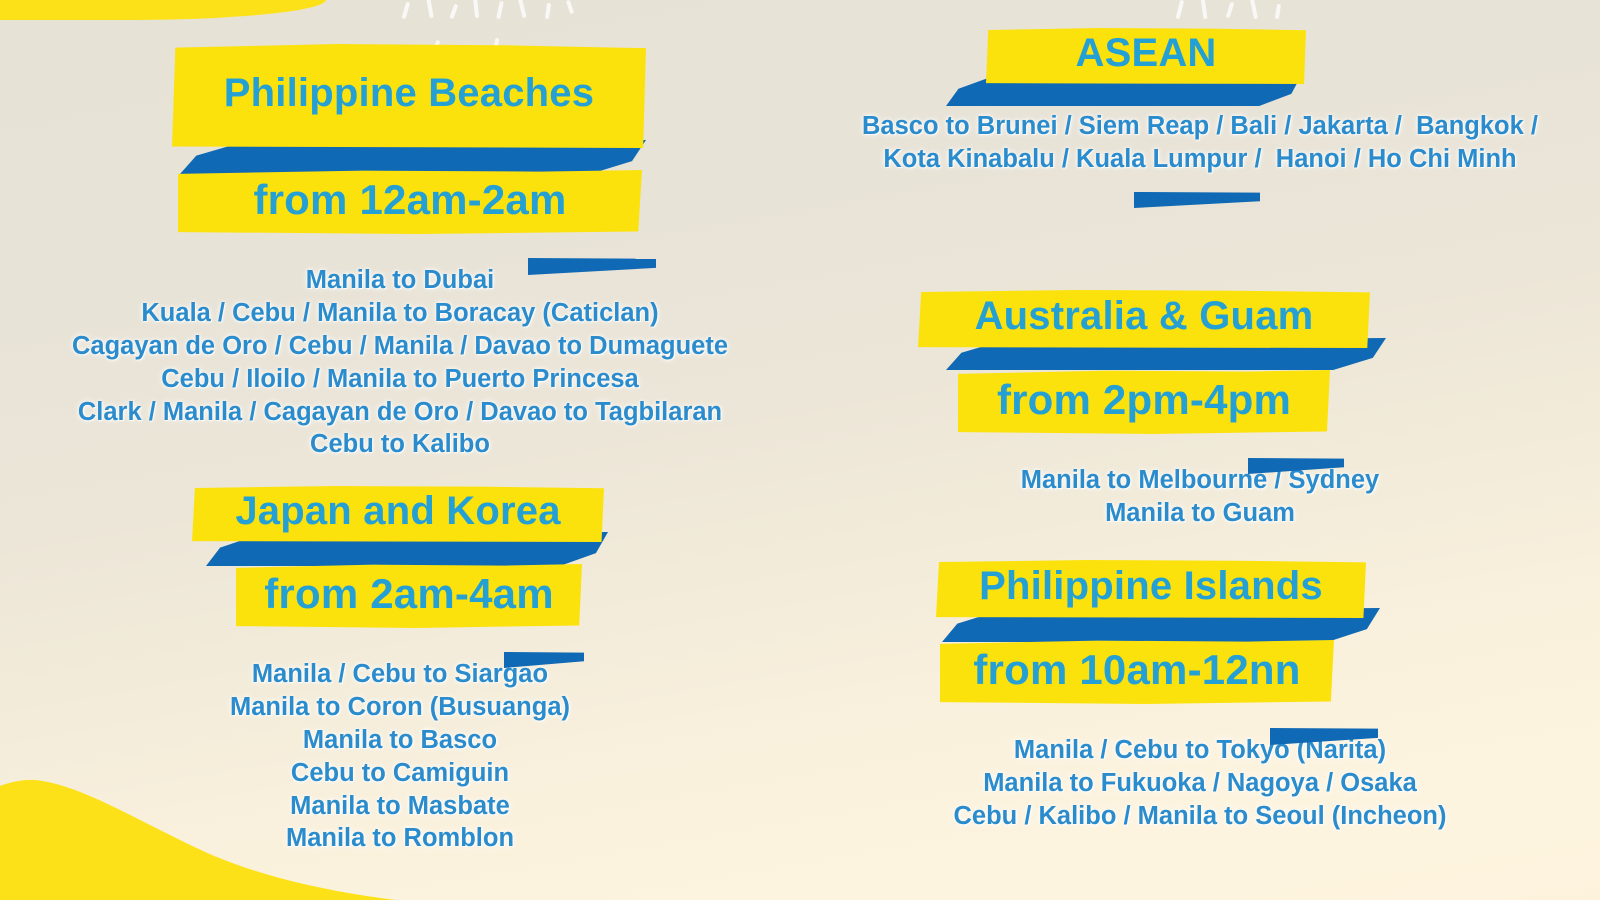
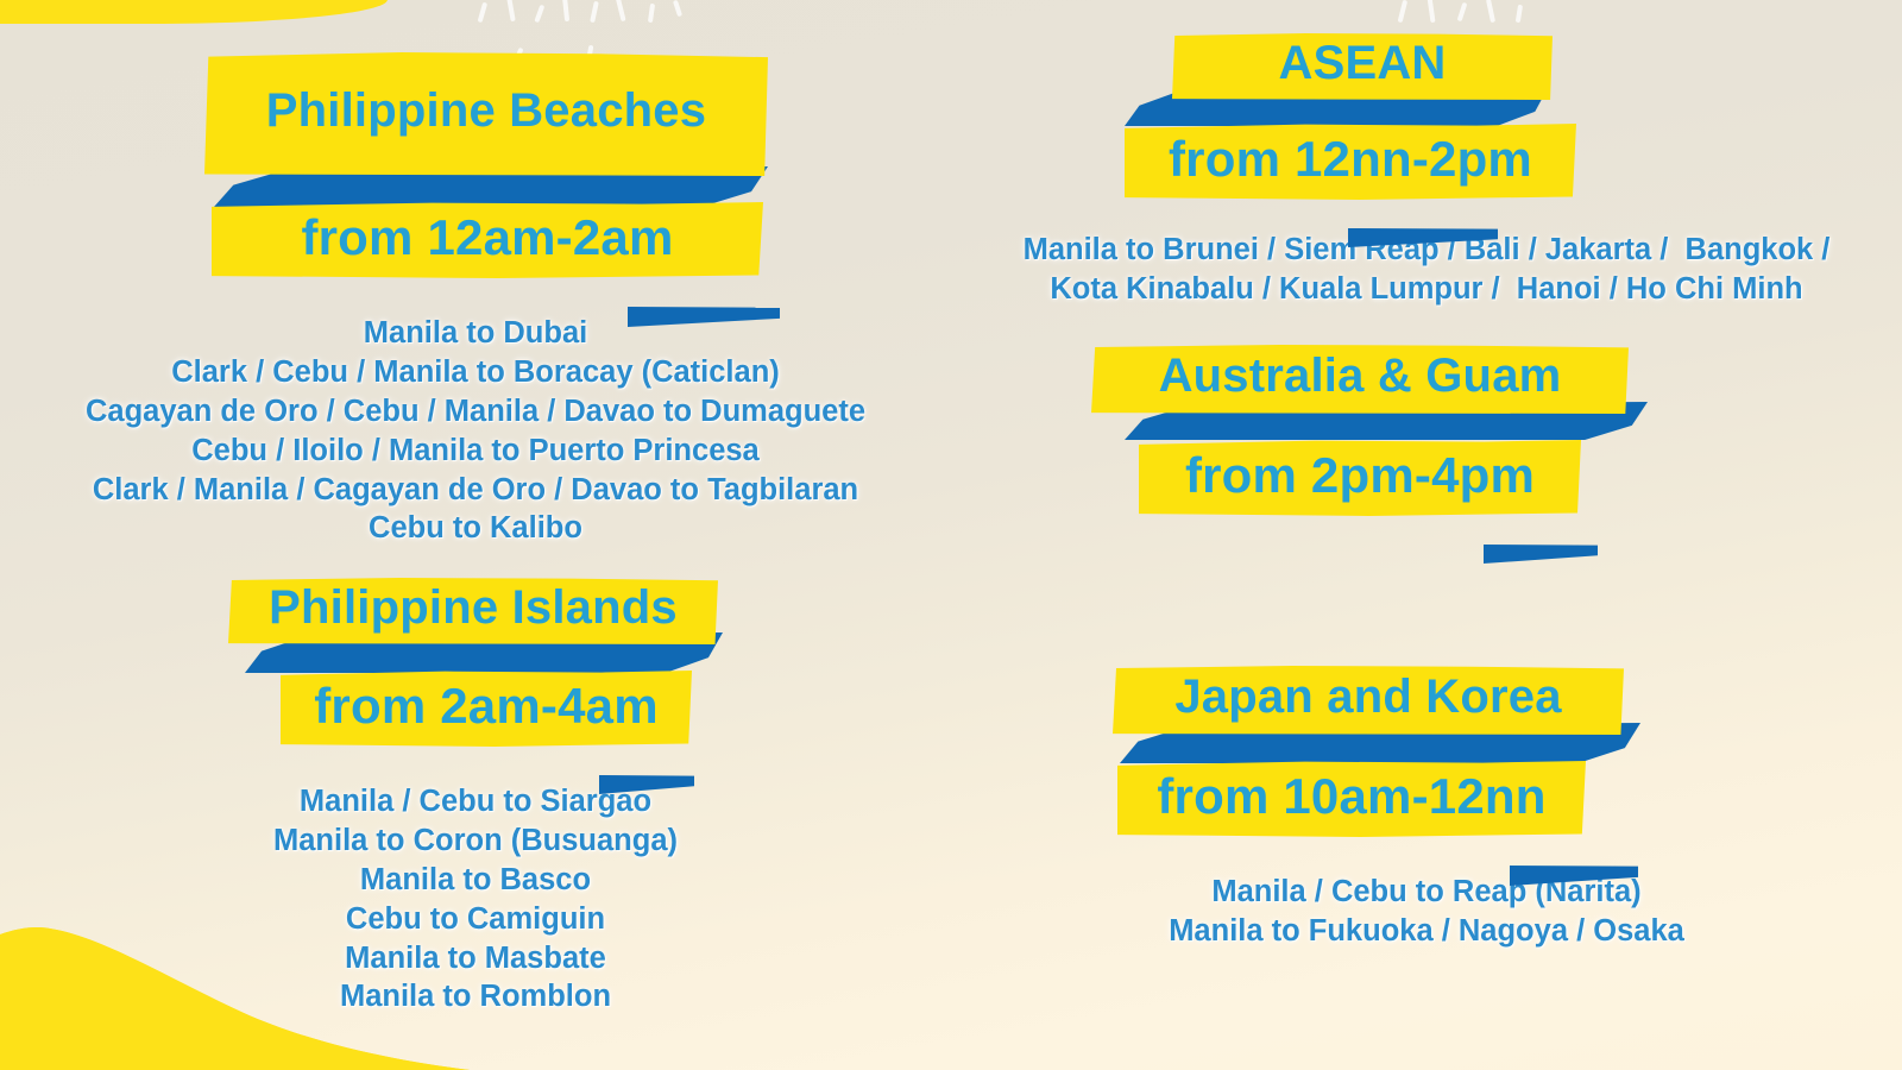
  Philippine Beaches
  from 12am-2am
  Manila to Dubai
- Kuala / Cebu / Manila to Boracay (Caticlan)
+ Clark / Cebu / Manila to Boracay (Caticlan)
  Cagayan de Oro / Cebu / Manila / Davao to Dumaguete
  Cebu / Iloilo / Manila to Puerto Princesa
  Clark / Manila / Cagayan de Oro / Davao to Tagbilaran
  Cebu to Kalibo
- Japan and Korea
+ Philippine Islands
  from 2am-4am
  Manila / Cebu to Siargao
  Manila to Coron (Busuanga)
  Manila to Basco
  Cebu to Camiguin
  Manila to Masbate
  Manila to Romblon
  ASEAN
+ from 12nn-2pm
- Basco to Brunei / Siem Reap / Bali / Jakarta / Bangkok /
+ Manila to Brunei / Siem Reap / Bali / Jakarta / Bangkok /
  Kota Kinabalu / Kuala Lumpur / Hanoi / Ho Chi Minh
  Australia & Guam
  from 2pm-4pm
- Manila to Melbourne / Sydney
- Manila to Guam
- Philippine Islands
+ Japan and Korea
  from 10am-12nn
- Manila / Cebu to Tokyo (Narita)
+ Manila / Cebu to Reap (Narita)
  Manila to Fukuoka / Nagoya / Osaka
- Cebu / Kalibo / Manila to Seoul (Incheon)
